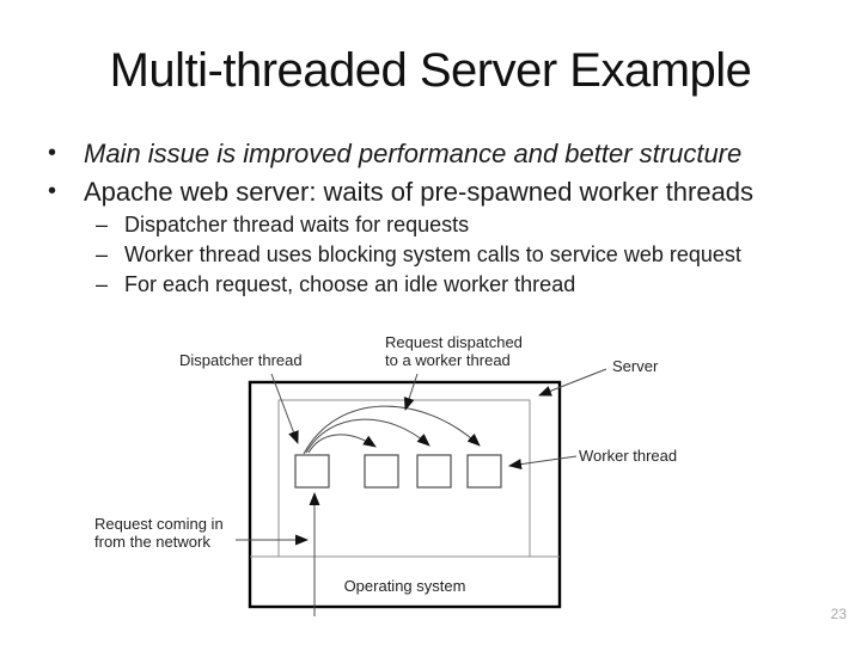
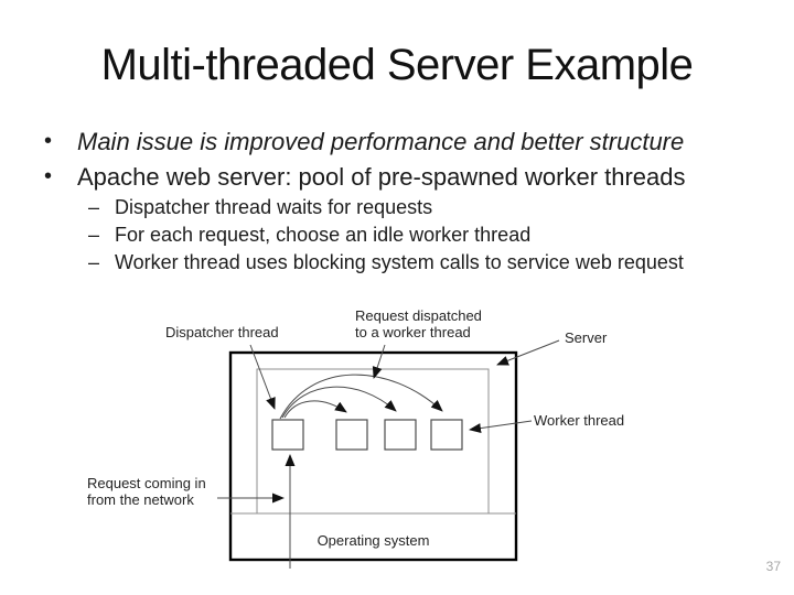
  Multi-threaded Server Example
  •
  Main issue is improved performance and better structure
  •
- Apache web server: waits of pre-spawned worker threads
+ Apache web server: pool of pre-spawned worker threads
  –
  Dispatcher thread waits for requests
  –
- Worker thread uses blocking system calls to service web request
+ For each request, choose an idle worker thread
  –
- For each request, choose an idle worker thread
+ Worker thread uses blocking system calls to service web request
  Dispatcher thread
  Request dispatched
  to a worker thread
  Server
  Worker thread
  Request coming in
  from the network
  Operating system
- 23
+ 37
